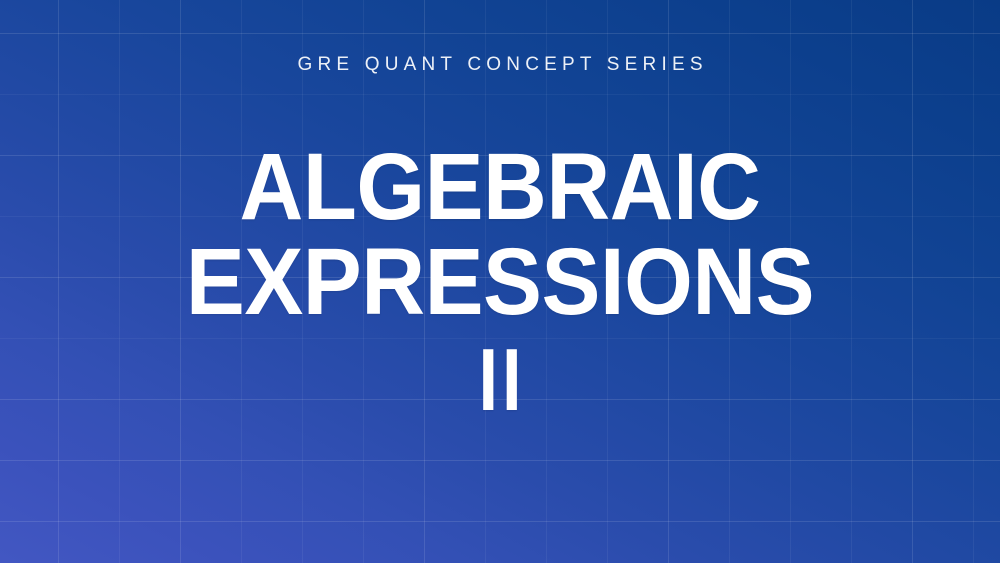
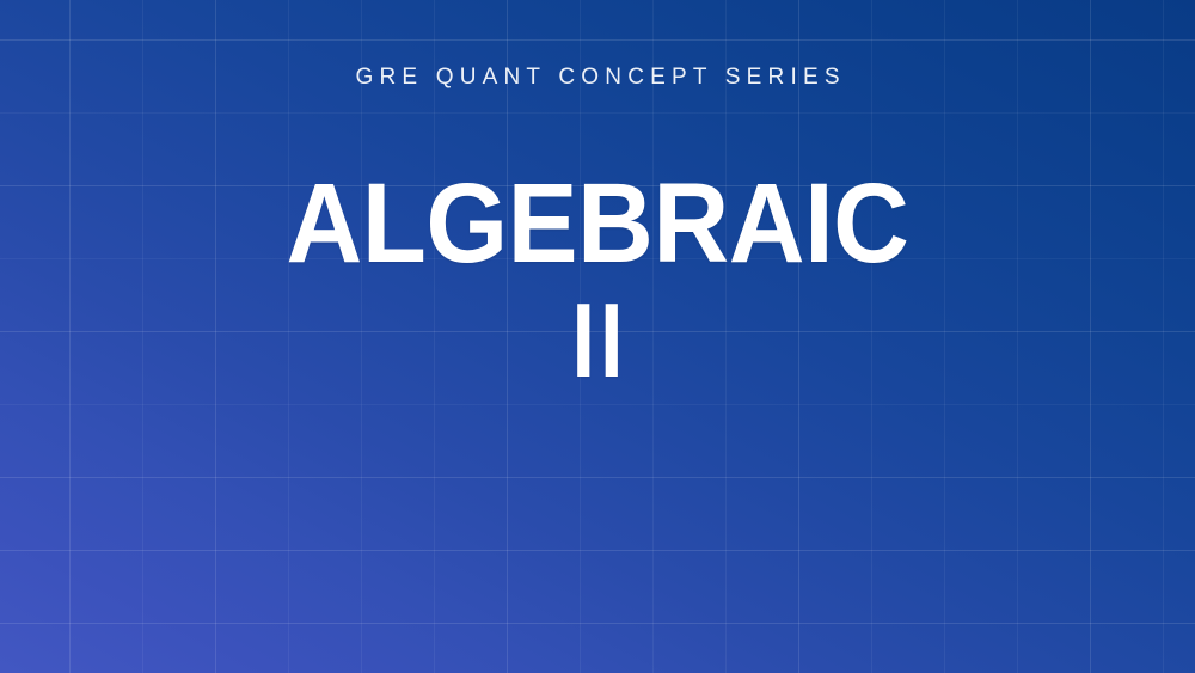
  GRE QUANT CONCEPT SERIES
  ALGEBRAIC
- EXPRESSIONS
  II
